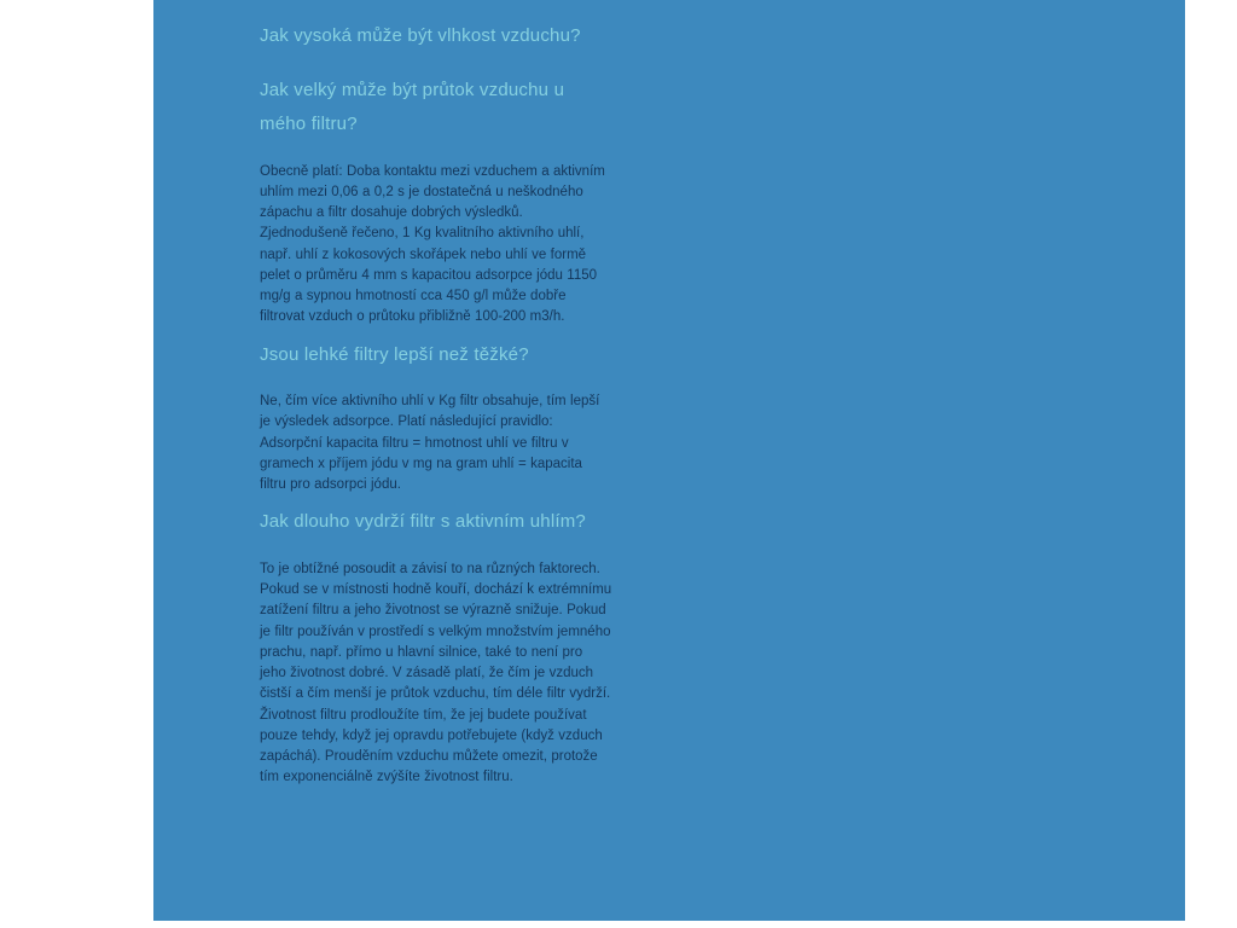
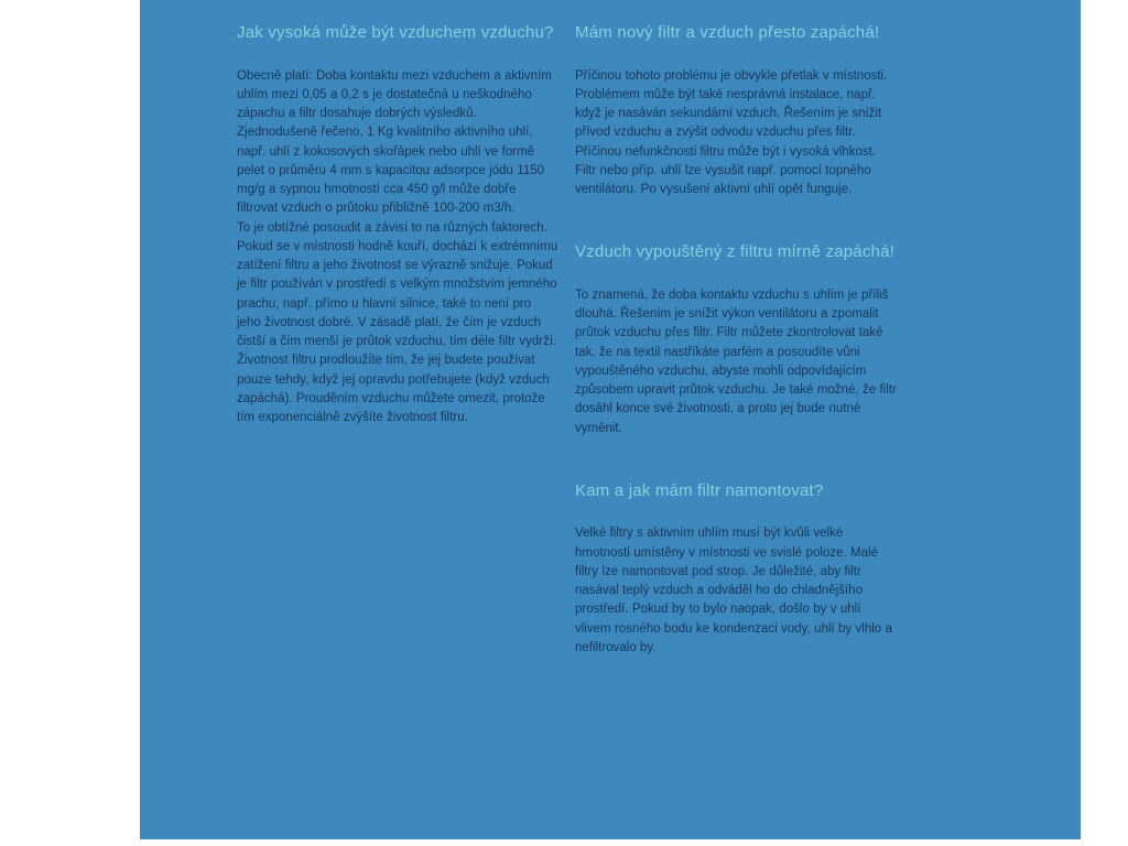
- Jak vysoká může být vlhkost vzduchu?
+ Jak vysoká může být vzduchem vzduchu?
- Jak velký může být průtok vzduchu u mého filtru?
- Obecně platí: Doba kontaktu mezi vzduchem a aktivním uhlím mezi 0,06 a 0,2 s je dostatečná u neškodného zápachu a filtr dosahuje dobrých výsledků. Zjednodušeně řečeno, 1 Kg kvalitního aktivního uhlí, např. uhlí z kokosových skořápek nebo uhlí ve formě pelet o průměru 4 mm s kapacitou adsorpce jódu 1150 mg/g a sypnou hmotností cca 450 g/l může dobře filtrovat vzduch o průtoku přibližně 100-200 m3/h.
+ Obecně platí: Doba kontaktu mezi vzduchem a aktivním uhlím mezi 0,05 a 0,2 s je dostatečná u neškodného zápachu a filtr dosahuje dobrých výsledků. Zjednodušeně řečeno, 1 Kg kvalitního aktivního uhlí, např. uhlí z kokosových skořápek nebo uhlí ve formě pelet o průměru 4 mm s kapacitou adsorpce jódu 1150 mg/g a sypnou hmotností cca 450 g/l může dobře filtrovat vzduch o průtoku přibližně 100-200 m3/h.
- Jsou lehké filtry lepší než těžké?
- Ne, čím více aktivního uhlí v Kg filtr obsahuje, tím lepší je výsledek adsorpce. Platí následující pravidlo: Adsorpční kapacita filtru = hmotnost uhlí ve filtru v gramech x příjem jódu v mg na gram uhlí = kapacita filtru pro adsorpci jódu.
- Jak dlouho vydrží filtr s aktivním uhlím?
  To je obtížné posoudit a závisí to na různých faktorech. Pokud se v místnosti hodně kouří, dochází k extrémnímu zatížení filtru a jeho životnost se výrazně snižuje. Pokud je filtr používán v prostředí s velkým množstvím jemného prachu, např. přímo u hlavní silnice, také to není pro jeho životnost dobré. V zásadě platí, že čím je vzduch čistší a čím menší je průtok vzduchu, tím déle filtr vydrží. Životnost filtru prodloužíte tím, že jej budete používat pouze tehdy, když jej opravdu potřebujete (když vzduch zapáchá). Prouděním vzduchu můžete omezit, protože tím exponenciálně zvýšíte životnost filtru.
+ Mám nový filtr a vzduch přesto zapáchá!
+ Příčinou tohoto problému je obvykle přetlak v místnosti. Problémem může být také nesprávná instalace, např. když je nasáván sekundární vzduch. Řešením je snížit přívod vzduchu a zvýšit odvodu vzduchu přes filtr. Příčinou nefunkčnosti filtru může být i vysoká vlhkost. Filtr nebo příp. uhlí lze vysušit např. pomocí topného ventilátoru. Po vysušení aktivní uhlí opět funguje.
+ Vzduch vypouštěný z filtru mírně zapáchá!
+ To znamená, že doba kontaktu vzduchu s uhlím je příliš dlouhá. Řešením je snížit výkon ventilátoru a zpomalit průtok vzduchu přes filtr. Filtr můžete zkontrolovat také tak, že na textil nastříkáte parfém a posoudíte vůni vypouštěného vzduchu, abyste mohli odpovídajícím způsobem upravit průtok vzduchu. Je také možné, že filtr dosáhl konce své životnosti, a proto jej bude nutné vyměnit.
+ Kam a jak mám filtr namontovat?
+ Velké filtry s aktivním uhlím musí být kvůli velké hmotnosti umístěny v místnosti ve svislé poloze. Malé filtry lze namontovat pod strop. Je důležité, aby filtr nasával teplý vzduch a odváděl ho do chladnějšího prostředí. Pokud by to bylo naopak, došlo by v uhlí vlivem rosného bodu ke kondenzaci vody, uhlí by vlhlo a nefiltrovalo by.
